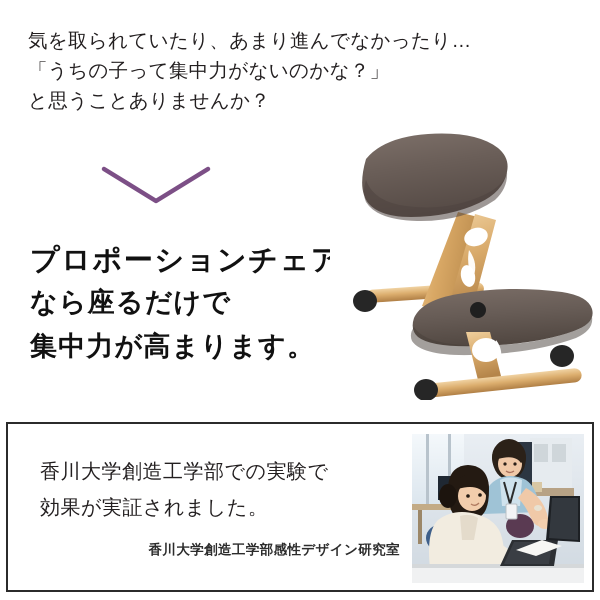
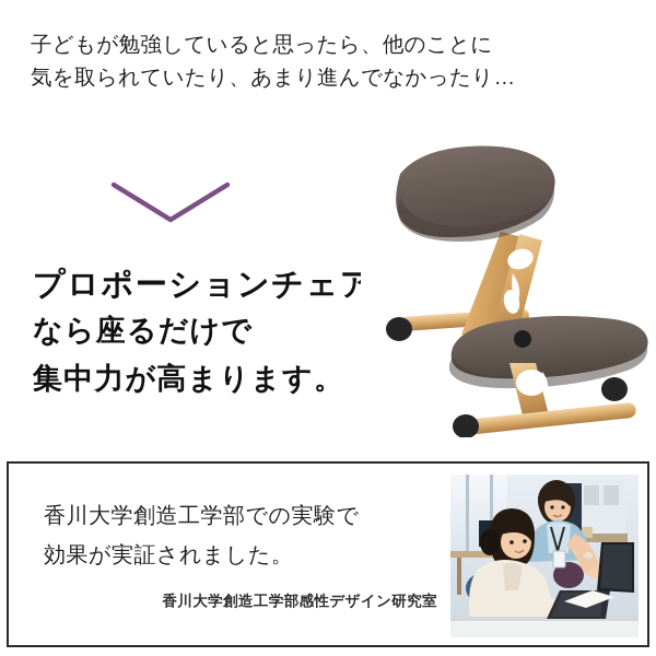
+ 子どもが勉強していると思ったら、他のことに
  気を取られていたり、あまり進んでなかったり…
- 「うちの子って集中力がないのかな？」
- と思うことありませんか？
  プロポーションチェア
  なら座るだけで
  集中力が高まります。
  香川大学創造工学部での実験で
  効果が実証されました。
  香川大学創造工学部感性デザイン研究室
